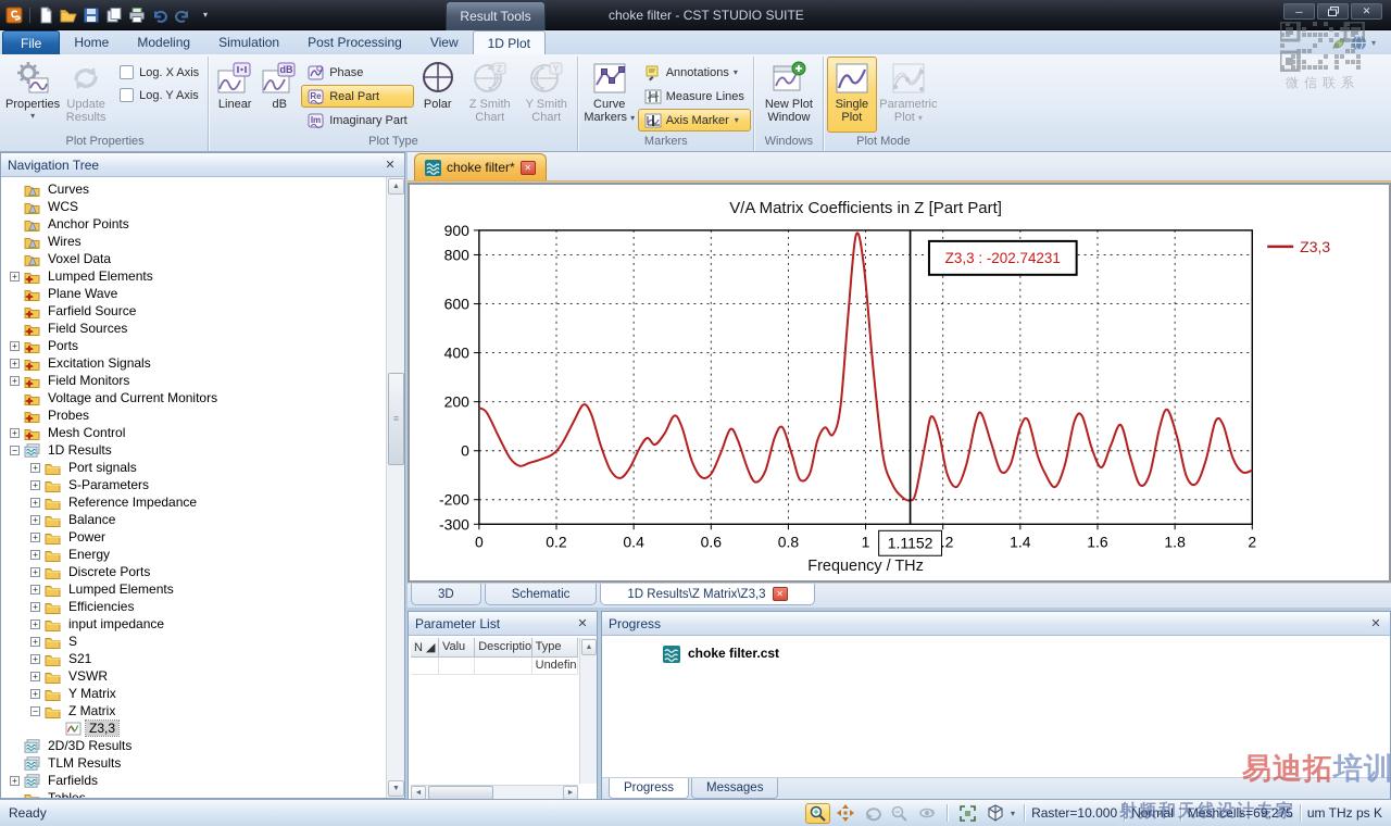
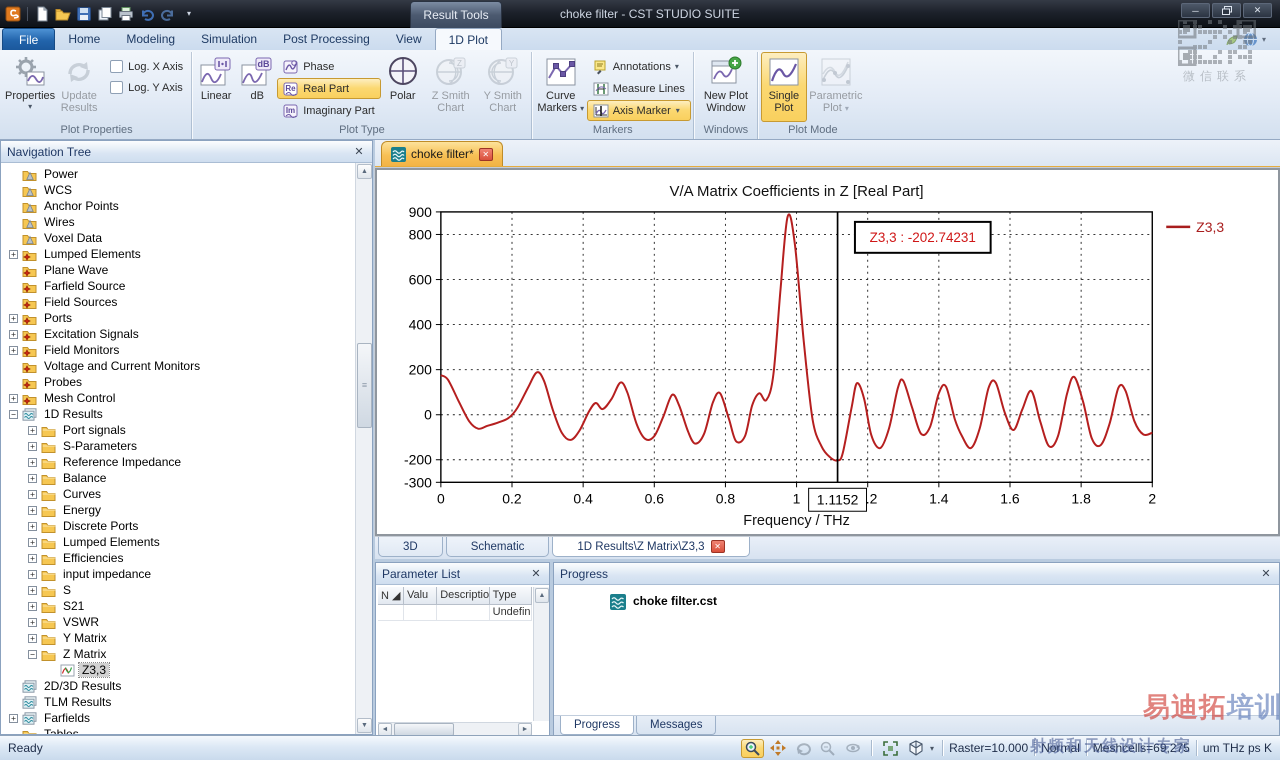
  ▾
  Result Tools
  choke filter - CST STUDIO SUITE
  ─
  ✕
  File
  Home
  Modeling
  Simulation
  Post Processing
  View
  1D Plot
  ▾
  Properties
  ▾
  Update
  Results
  Log. X Axis
  Log. Y Axis
  Plot Properties
  Linear
  dB
  dB
  Phase
  Re
  Real Part
  Im
  Imaginary Part
  Polar
  Z
  Z Smith
  Chart
  Y
  Y Smith
  Chart
  Plot Type
  Curve
  Markers ▾
  Annotations
  ▾
  Measure Lines
  Axis Marker
  ▾
  Markers
  New Plot
  Window
  Windows
  Single
  Plot
  Parametric
  Plot ▾
  Plot Mode
  Navigation Tree
  ✕
- Curves
+ Power
  WCS
  Anchor Points
  Wires
  Voxel Data
  +
  Lumped Elements
  Plane Wave
  Farfield Source
  Field Sources
  +
  Ports
  +
  Excitation Signals
  +
  Field Monitors
  Voltage and Current Monitors
  Probes
  +
  Mesh Control
  −
  1D Results
  +
  Port signals
  +
  S-Parameters
  +
  Reference Impedance
  +
  Balance
  +
- Power
+ Curves
  +
  Energy
  +
  Discrete Ports
  +
  Lumped Elements
  +
  Efficiencies
  +
  input impedance
  +
  S
  +
  S21
  +
  VSWR
  +
  Y Matrix
  −
  Z Matrix
  Z3,3
  2D/3D Results
  TLM Results
  +
  Farfields
  choke filter*
  ✕
  0
  0.2
  0.4
  0.6
  0.8
  1
  1.4
  1.6
  1.8
  2
  900
  800
  600
  400
  200
  0
  -200
  -300
  1.1152
  Z3,3 : -202.74231
- V/A Matrix Coefficients in Z [Part Part]
+ V/A Matrix Coefficients in Z [Real Part]
  Frequency / THz
  Z3,3
  3D
  Schematic
  1D Results\Z Matrix\Z3,3
  ✕
  Parameter List
  ✕
  N ◢
  Valu
  Descriptio
  Type
  Undefin
  Progress
  ✕
  choke filter.cst
  Progress
  Messages
  Ready
  ▾
  Raster=10.000
  Normal
  Meshcells=69,275
  um THz ps K
  微信联系
  易迪拓培训
  射频和天线设计专家
